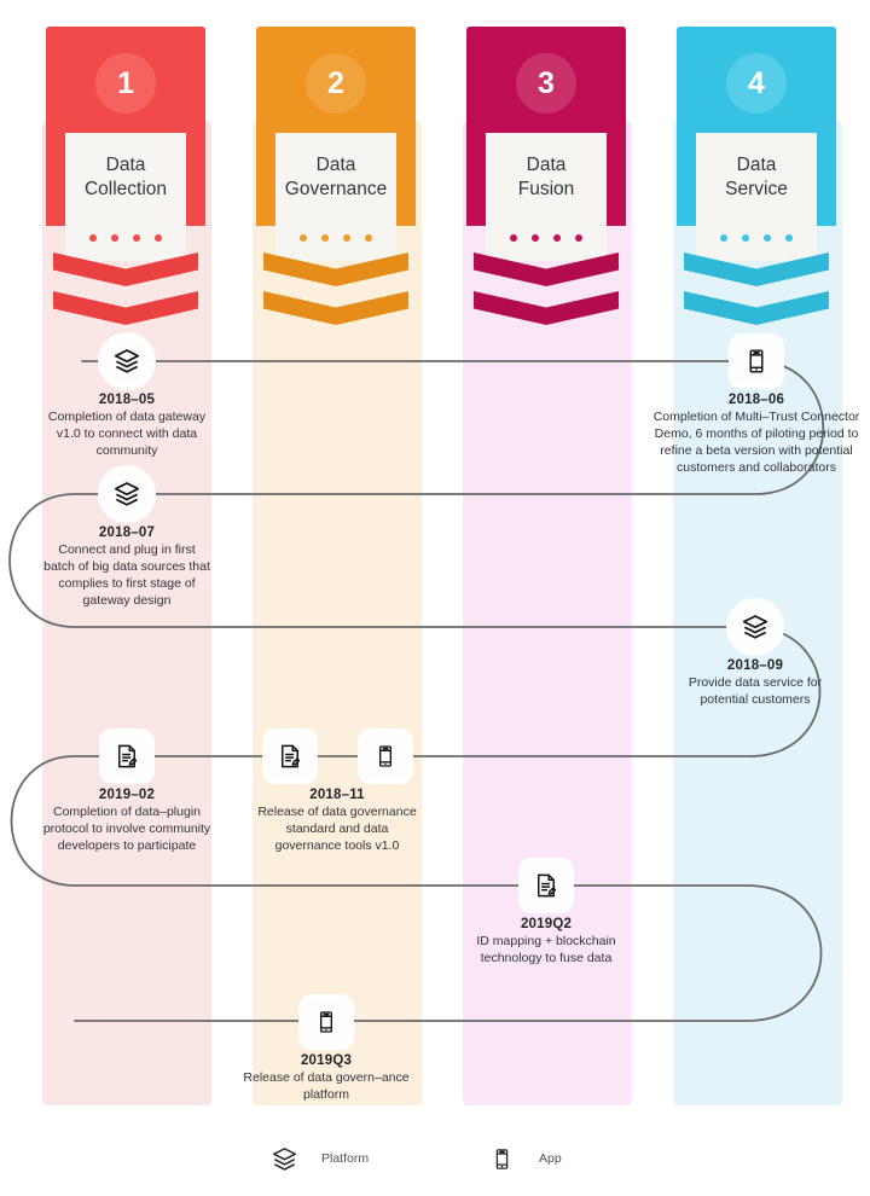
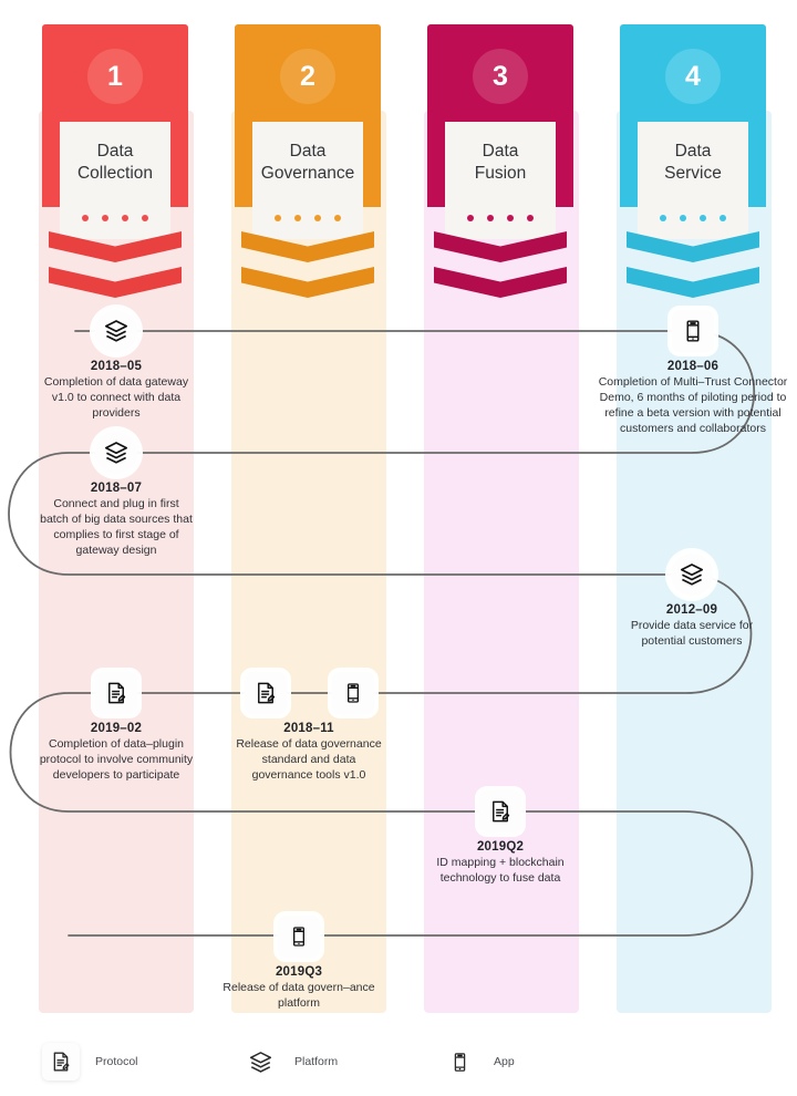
  1
  Data
  Collection
  2
  Data
  Governance
  3
  Data
  Fusion
  4
  Data
  Service
  2018–05
- Completion of data gateway v1.0 to connect with data community
+ Completion of data gateway v1.0 to connect with data providers
  2018–06
  Completion of Multi–Trust Connector Demo, 6 months of piloting period to refine a beta version with potential customers and collaborators
  2018–07
  Connect and plug in first batch of big data sources that complies to first stage of gateway design
- 2018–09
+ 2012–09
  Provide data service for potential customers
  2019–02
  Completion of data–plugin protocol to involve community developers to participate
  2018–11
  Release of data governance standard and data governance tools v1.0
  2019Q2
  ID mapping + blockchain technology to fuse data
  2019Q3
  Release of data govern–ance platform
+ Protocol
  Platform
  App
